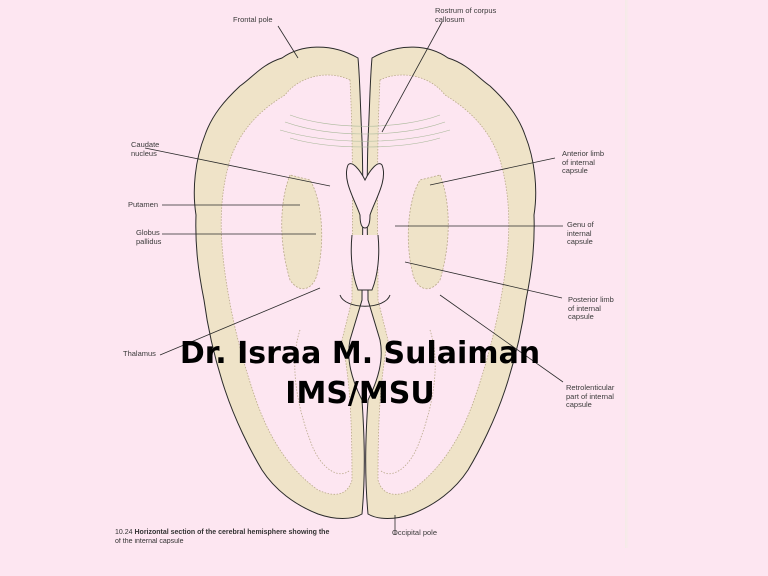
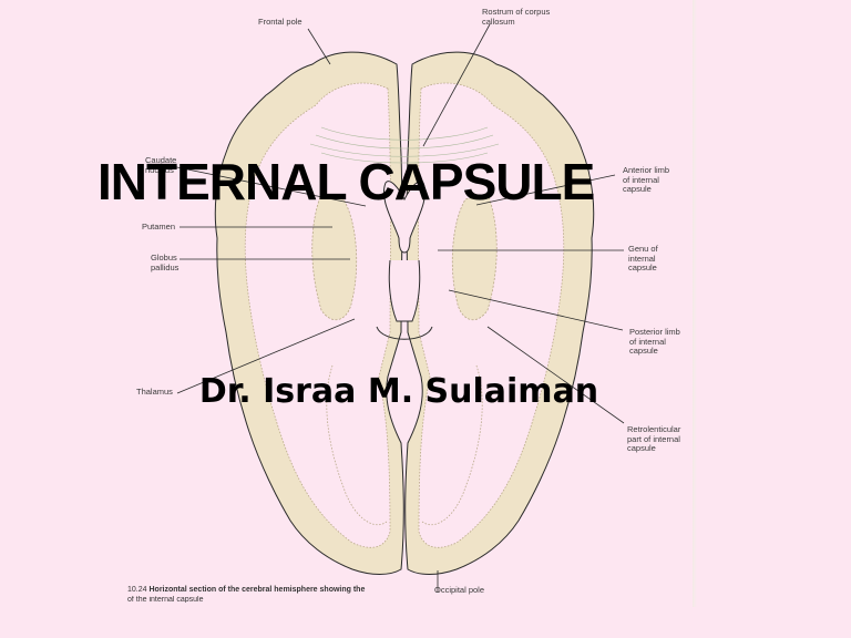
  Frontal pole
  Rostrum of corpus
  callosum
  Caudate
  nucleus
  Putamen
  Globus
  pallidus
  Thalamus
  Anterior limb
  of internal
  capsule
  Genu of
  internal
  capsule
  Posterior limb
  of internal
  capsule
  Retrolenticular
  part of internal
  capsule
  Occipital pole
+ INTERNAL CAPSULE
  Dr. Israa M. Sulaiman
- IMS/MSU
